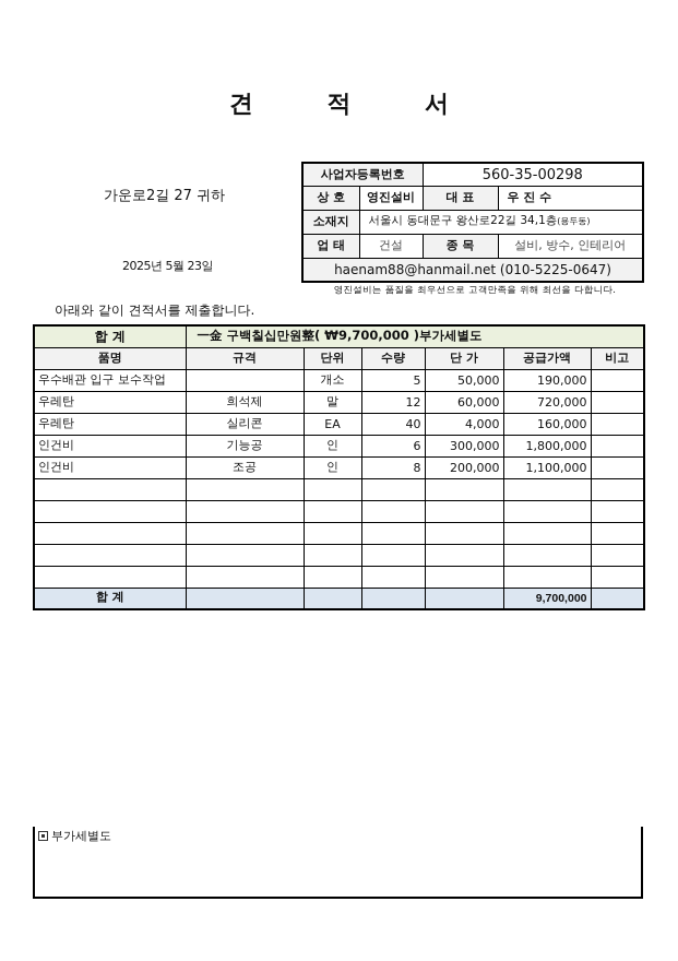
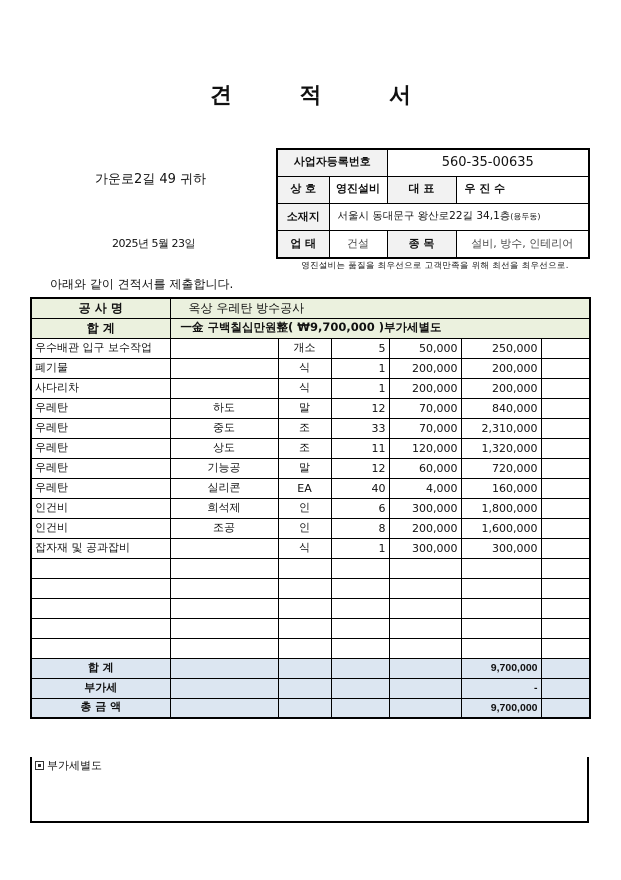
  견 적 서
- 가운로2길 27 귀하
+ 가운로2길 49 귀하
  2025년 5월 23일
  아래와 같이 견적서를 제출합니다.
- 사업자등록번호	560-35-00298
+ 사업자등록번호	560-35-00635
  상 호	영진설비	대 표	우 진 수
  소재지	서울시 동대문구 왕산로22길 34,1층(용두동)
  업 태	건설	종 목	설비, 방수, 인테리어
- haenam88@hanmail.net (010-5225-0647)
- 영진설비는 품질을 최우선으로 고객만족을 위해 최선을 다합니다.
+ 영진설비는 품질을 최우선으로 고객만족을 위해 최선을 최우선으로.
+ 공 사 명	옥상 우레탄 방수공사
  합 계	一金 구백칠십만원整( ₩9,700,000 )부가세별도
- 품명	규격	단위	수량	단 가	공급가액	비고
- 우수배관 입구 보수작업		개소	5	50,000	190,000
+ 우수배관 입구 보수작업		개소	5	50,000	250,000
+ 폐기물		식	1	200,000	200,000
+ 사다리차		식	1	200,000	200,000
+ 우레탄	하도	말	12	70,000	840,000
+ 우레탄	중도	조	33	70,000	2,310,000
+ 우레탄	상도	조	11	120,000	1,320,000
- 우레탄	희석제	말	12	60,000	720,000
+ 우레탄	기능공	말	12	60,000	720,000
  우레탄	실리콘	EA	40	4,000	160,000
- 인건비	기능공	인	6	300,000	1,800,000
+ 인건비	희석제	인	6	300,000	1,800,000
- 인건비	조공	인	8	200,000	1,100,000
+ 인건비	조공	인	8	200,000	1,600,000
+ 잡자재 및 공과잡비		식	1	300,000	300,000
  합 계					9,700,000
+ 부가세					-
+ 총 금 액					9,700,000
  부가세별도
